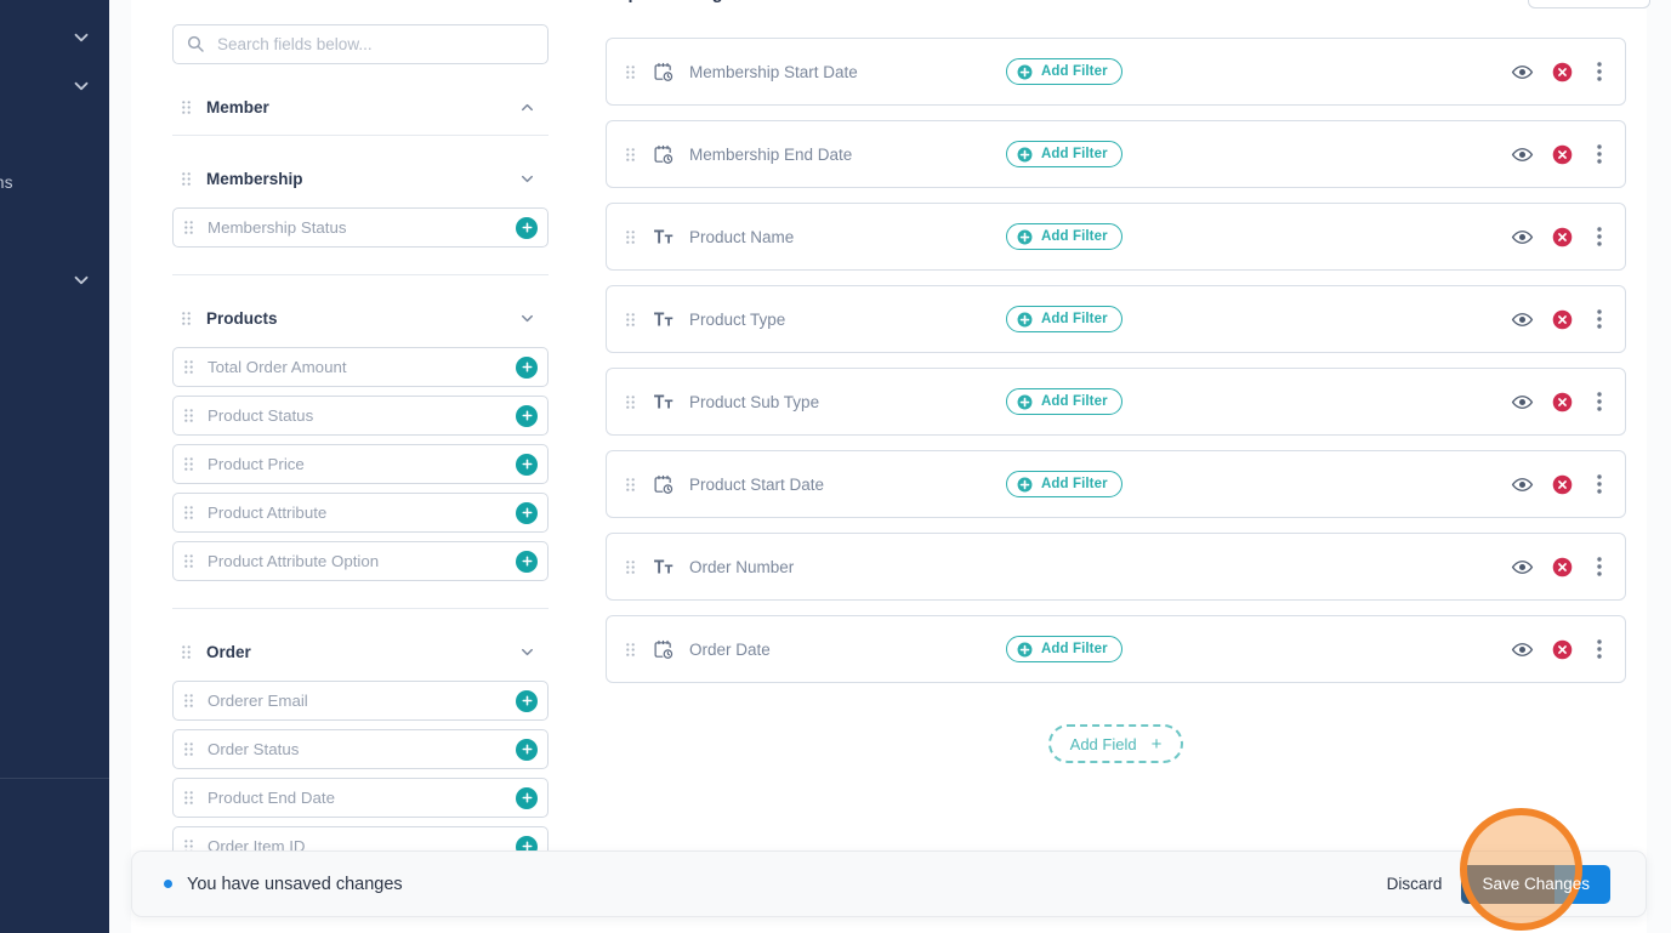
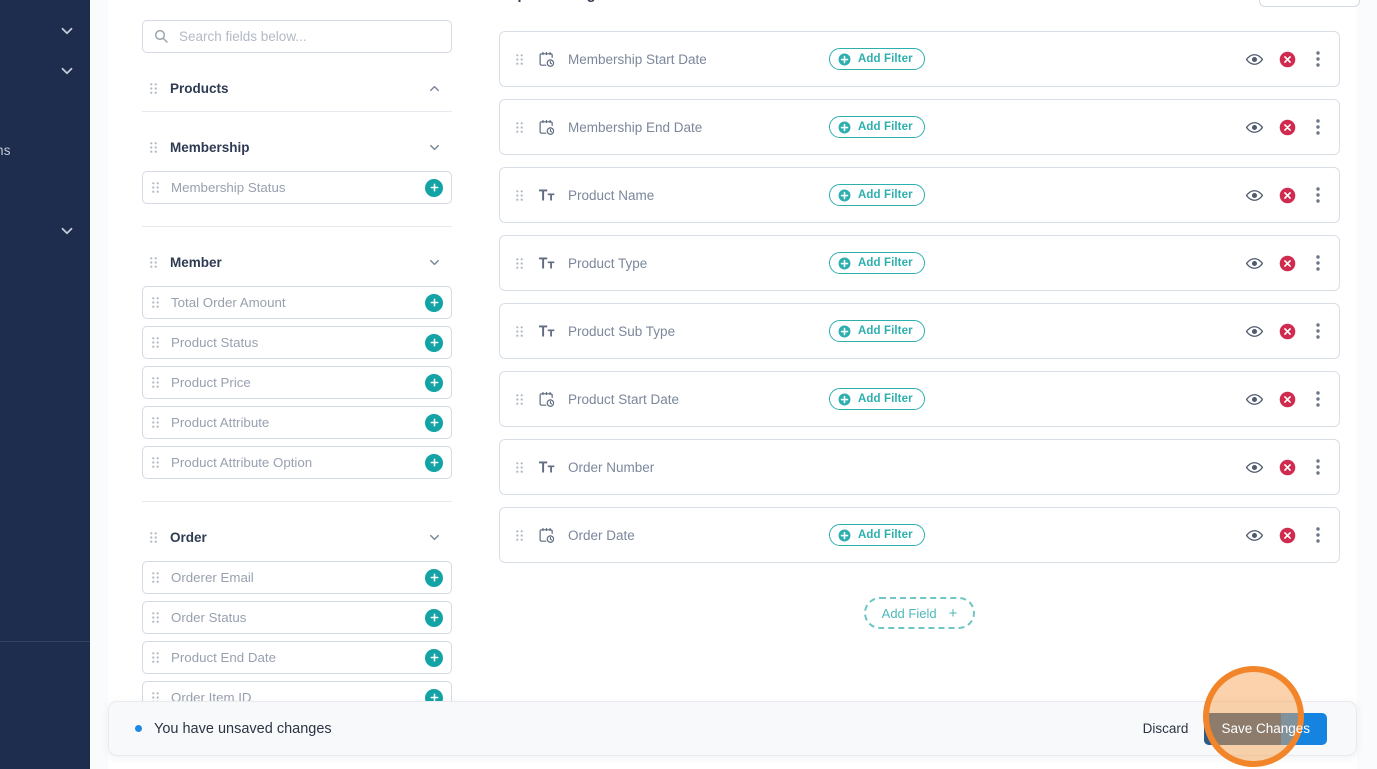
  Search fields below...
- Member
+ Products
  Membership
  Membership Status
- Products
+ Member
  Total Order Amount
  Product Status
  Product Price
  Product Attribute
  Product Attribute Option
  Order
  Orderer Email
  Order Status
  Product End Date
  Order Item ID
  Membership Start Date
  Add Filter
  Membership End Date
  Add Filter
  Product Name
  Add Filter
  Product Type
  Add Filter
  Product Sub Type
  Add Filter
  Product Start Date
  Add Filter
  Order Number
  Order Date
  Add Filter
  Add Field
  +
  You have unsaved changes
  Discard
  Save Changes
